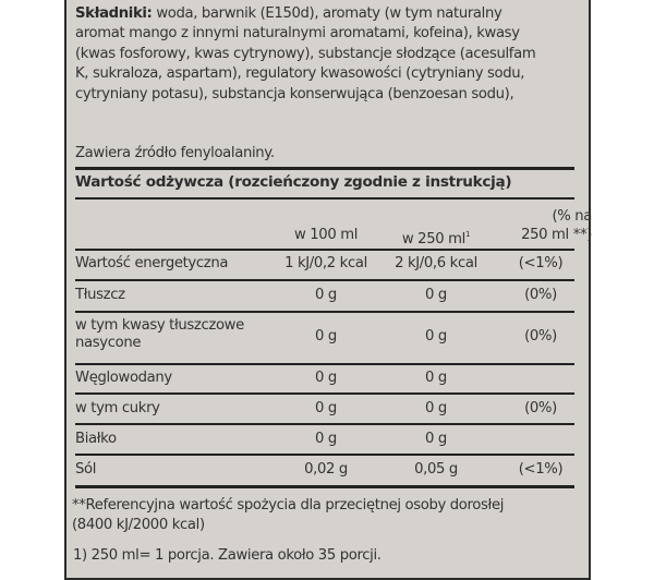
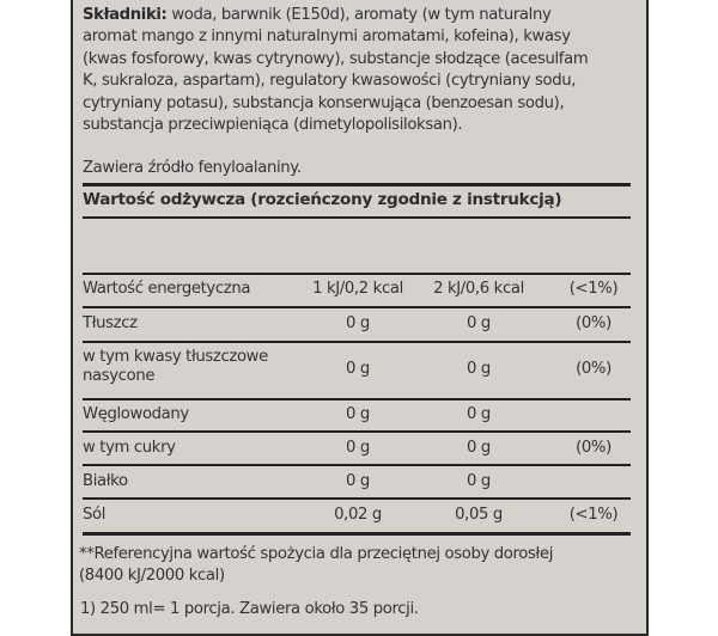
  Składniki: woda, barwnik (E150d), aromaty (w tym naturalny
  aromat mango z innymi naturalnymi aromatami, kofeina), kwasy
  (kwas fosforowy, kwas cytrynowy), substancje słodzące (acesulfam
  K, sukraloza, aspartam), regulatory kwasowości (cytryniany sodu,
  cytryniany potasu), substancja konserwująca (benzoesan sodu),
+ substancja przeciwpieniąca (dimetylopolisiloksan).
  Zawiera źródło fenyloalaniny.
  Wartość odżywcza (rozcieńczony zgodnie z instrukcją)
- w 100 ml
- w 250 ml1
- (% na
- 250 ml **)
  Wartość energetyczna
  1 kJ/0,2 kcal
  2 kJ/0,6 kcal
  (<1%)
  Tłuszcz
  0 g
  0 g
  (0%)
  w tym kwasy tłuszczowe
  nasycone
  0 g
  0 g
  (0%)
  Węglowodany
  0 g
  0 g
  w tym cukry
  0 g
  0 g
  (0%)
  Białko
  0 g
  0 g
  Sól
  0,02 g
  0,05 g
  (<1%)
  **Referencyjna wartość spożycia dla przeciętnej osoby dorosłej
  (8400 kJ/2000 kcal)
  1) 250 ml= 1 porcja. Zawiera około 35 porcji.
